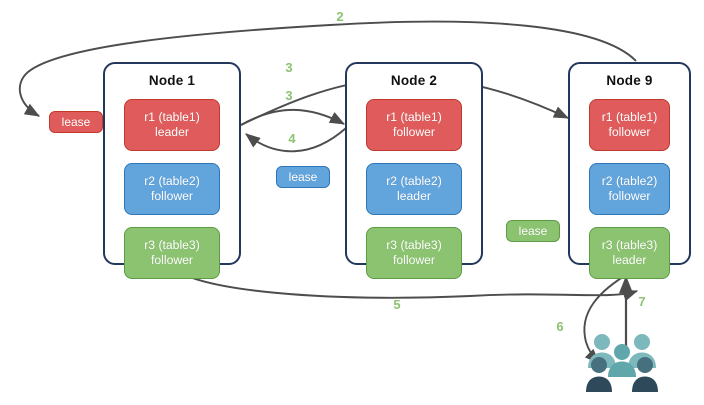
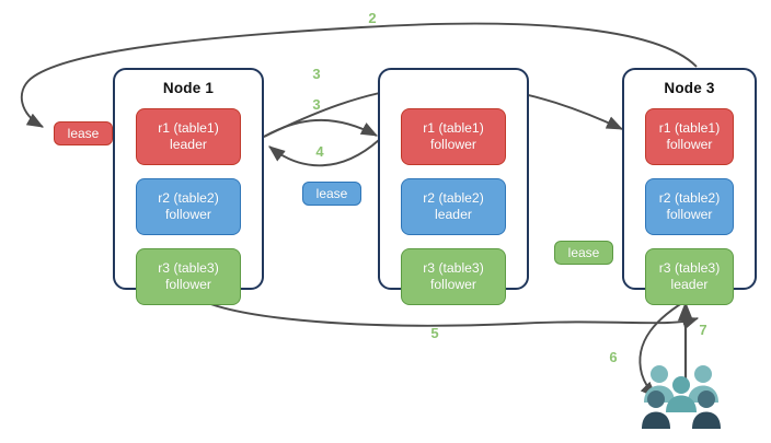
  Node 1
  r1 (table1)
  leader
  r2 (table2)
  follower
  r3 (table3)
  follower
- Node 2
  r1 (table1)
  follower
  r2 (table2)
  leader
  r3 (table3)
  follower
- Node 9
+ Node 3
  r1 (table1)
  follower
  r2 (table2)
  follower
  r3 (table3)
  leader
  lease
  lease
  lease
  2
  3
  3
  4
  5
  7
  6
